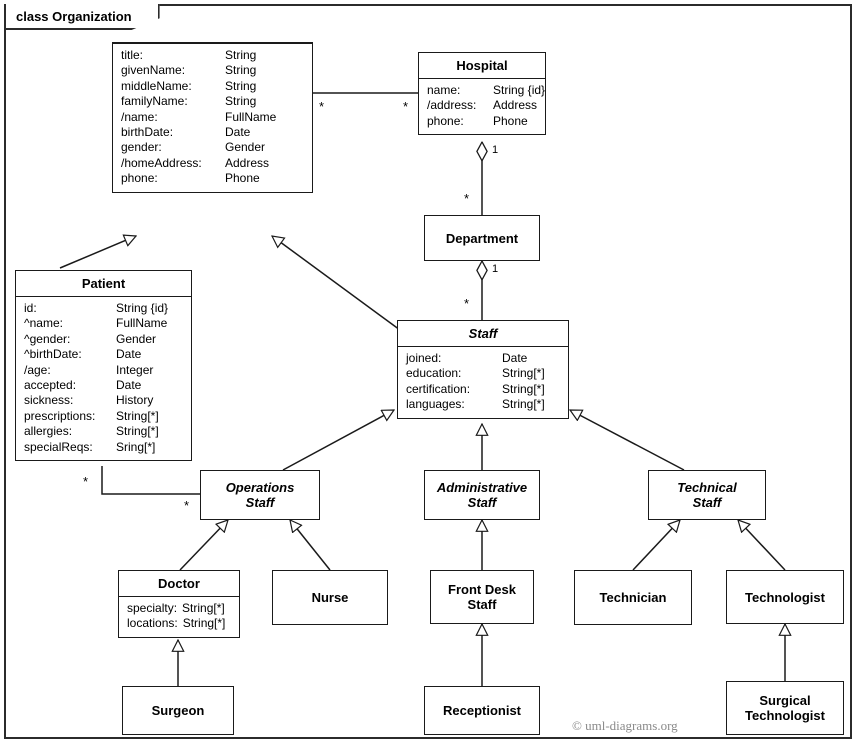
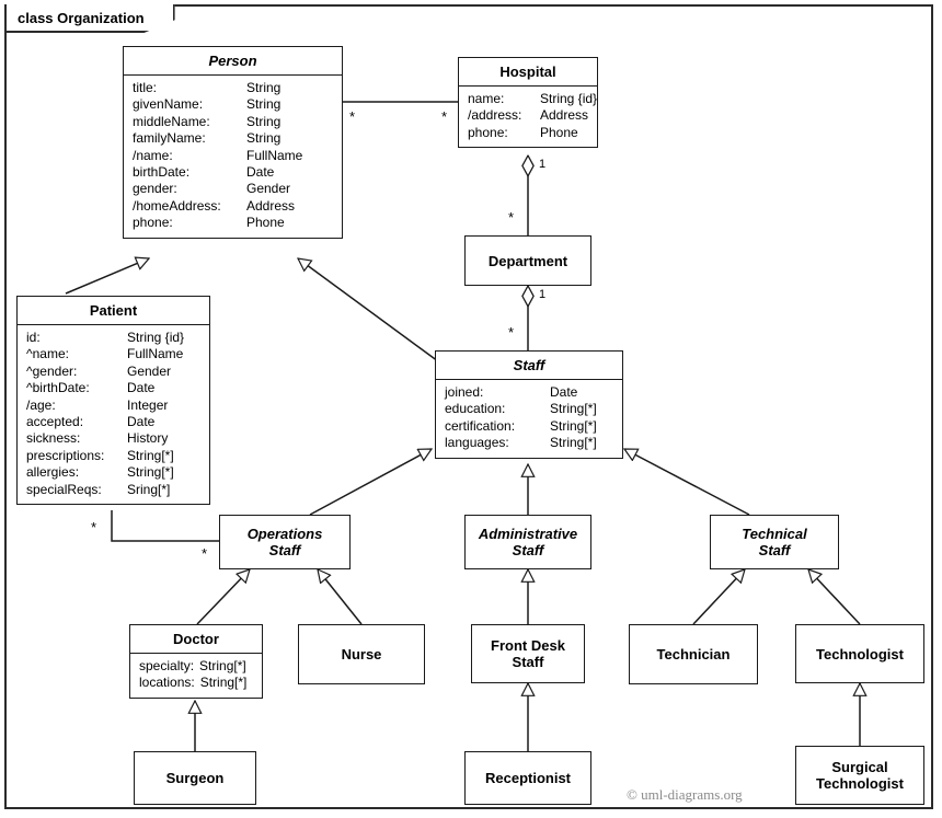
  class Organization
+ Person
  title:
  String
  givenName:
  String
  middleName:
  String
  familyName:
  String
  /name:
  FullName
  birthDate:
  Date
  gender:
  Gender
  /homeAddress:
  Address
  phone:
  Phone
  Hospital
  name:
  String {id}
  /address:
  Address
  phone:
  Phone
  Department
  Patient
  id:
  String {id}
  ^name:
  FullName
  ^gender:
  Gender
  ^birthDate:
  Date
  /age:
  Integer
  accepted:
  Date
  sickness:
  History
  prescriptions:
  String[*]
  allergies:
  String[*]
  specialReqs:
  Sring[*]
  Staff
  joined:
  Date
  education:
  String[*]
  certification:
  String[*]
  languages:
  String[*]
  Operations
  Staff
  Administrative
  Staff
  Technical
  Staff
  Doctor
  specialty:
  String[*]
  locations:
  String[*]
  Nurse
  Front Desk
  Staff
  Technician
  Technologist
  Surgeon
  Receptionist
  Surgical
  Technologist
  *
  *
  1
  *
  1
  *
  *
  *
  © uml-diagrams.org
